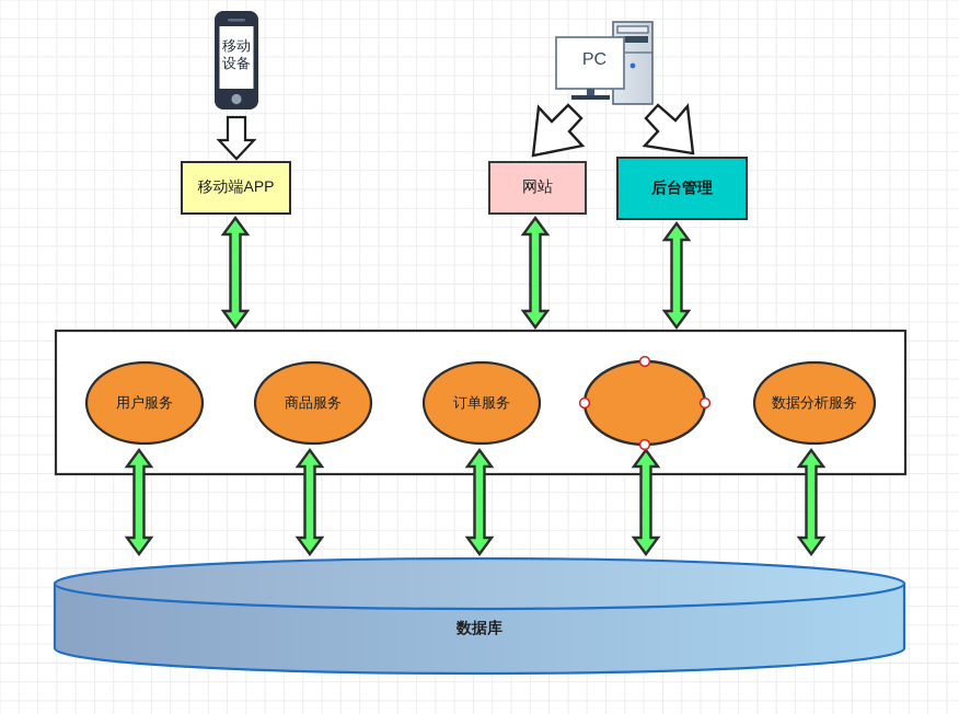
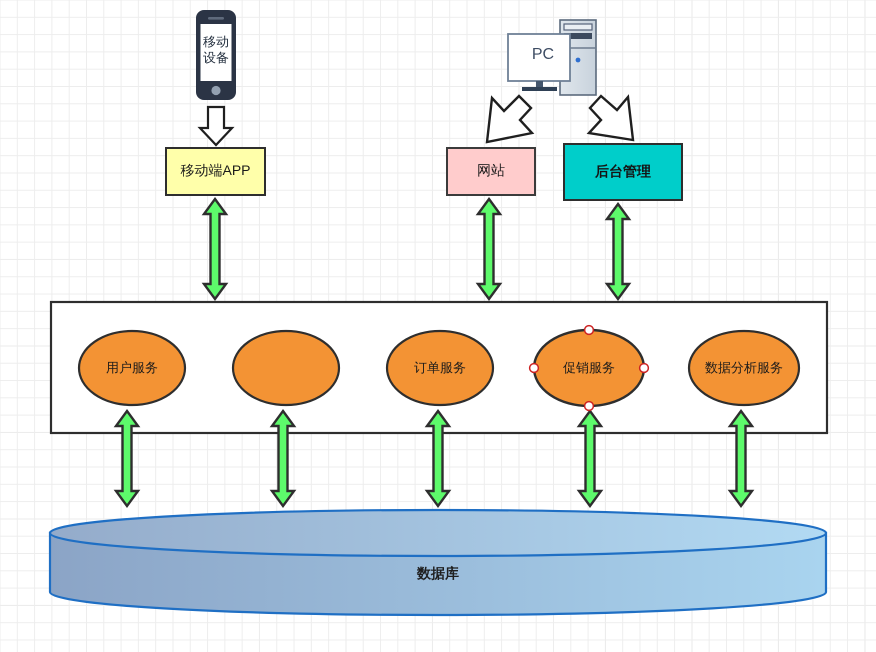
  移动
  设备
  PC
  移动端APP
  网站
  后台管理
  用户服务
- 商品服务
  订单服务
+ 促销服务
  数据分析服务
  数据库
